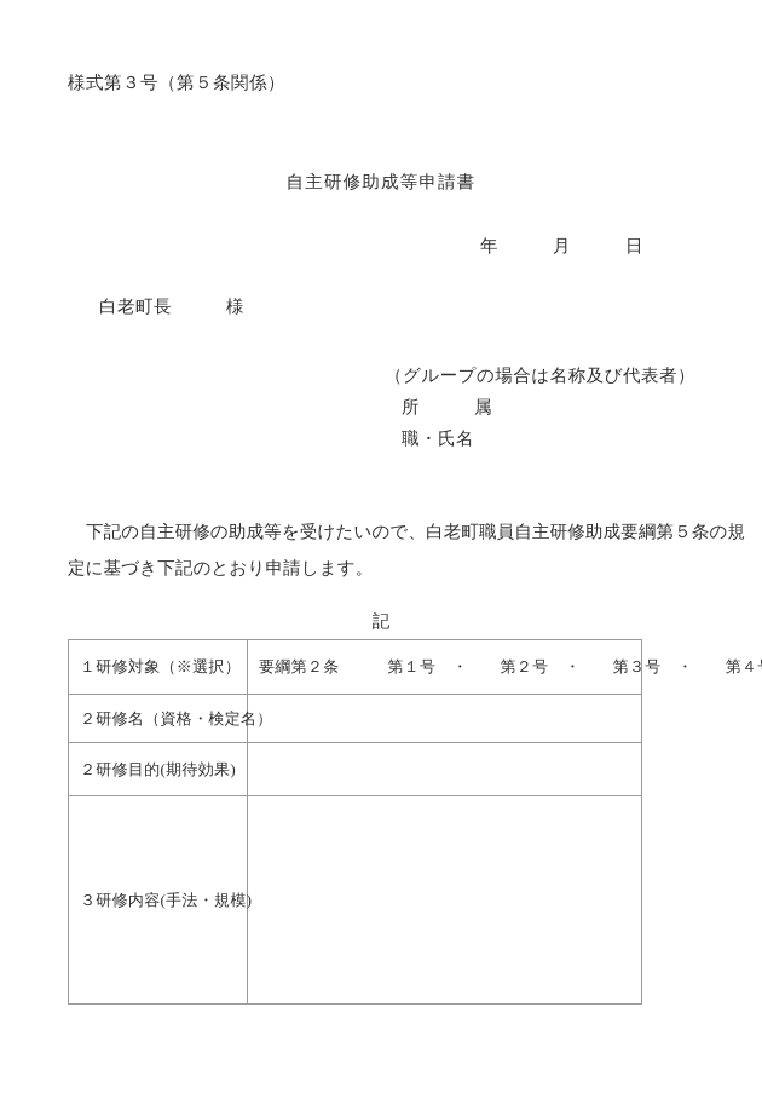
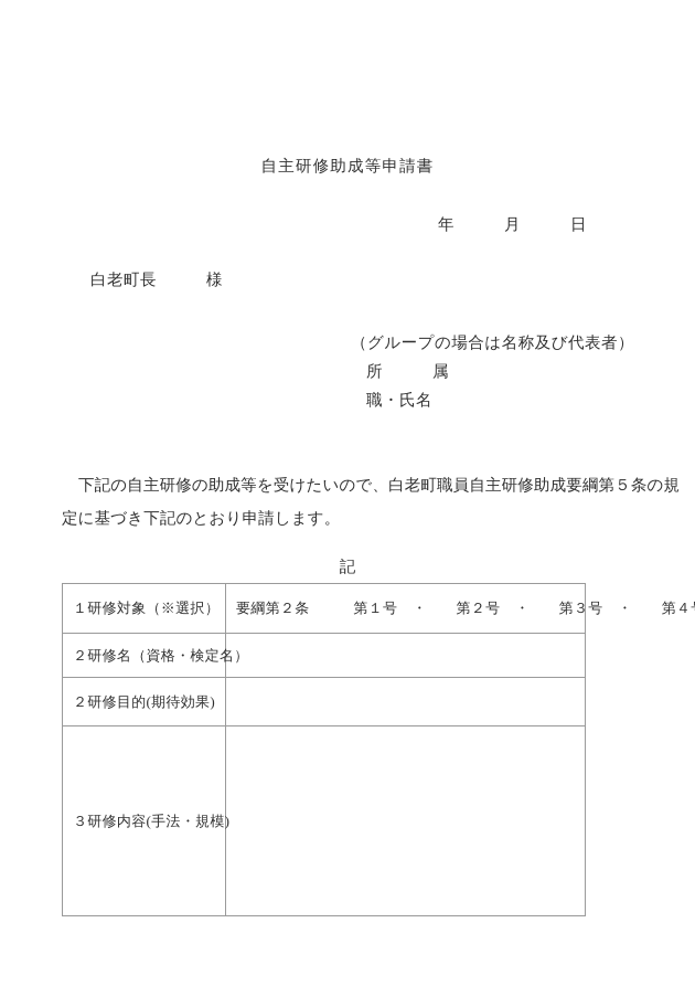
- 様式第３号（第５条関係）
  自主研修助成等申請書
  年 月 日
  白老町長 様
  （グループの場合は名称及び代表者）
  所 属
  職・氏名
  下記の自主研修の助成等を受けたいので、白老町職員自主研修助成要綱第５条の規
  定に基づき下記のとおり申請します。
  記
  １研修対象（※選択）	要綱第２条 第１号 ・ 第２号 ・ 第３号 ・ 第４
  ２研修名（資格・検定名）
  ２研修目的(期待効果)
  ３研修内容(手法・規模)
